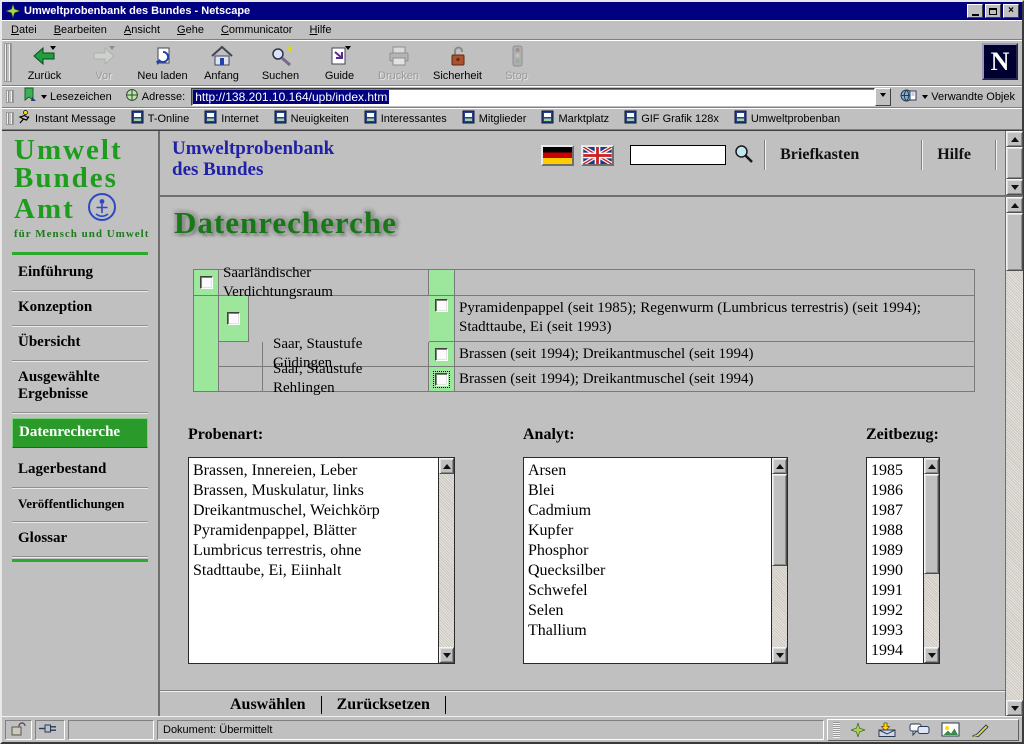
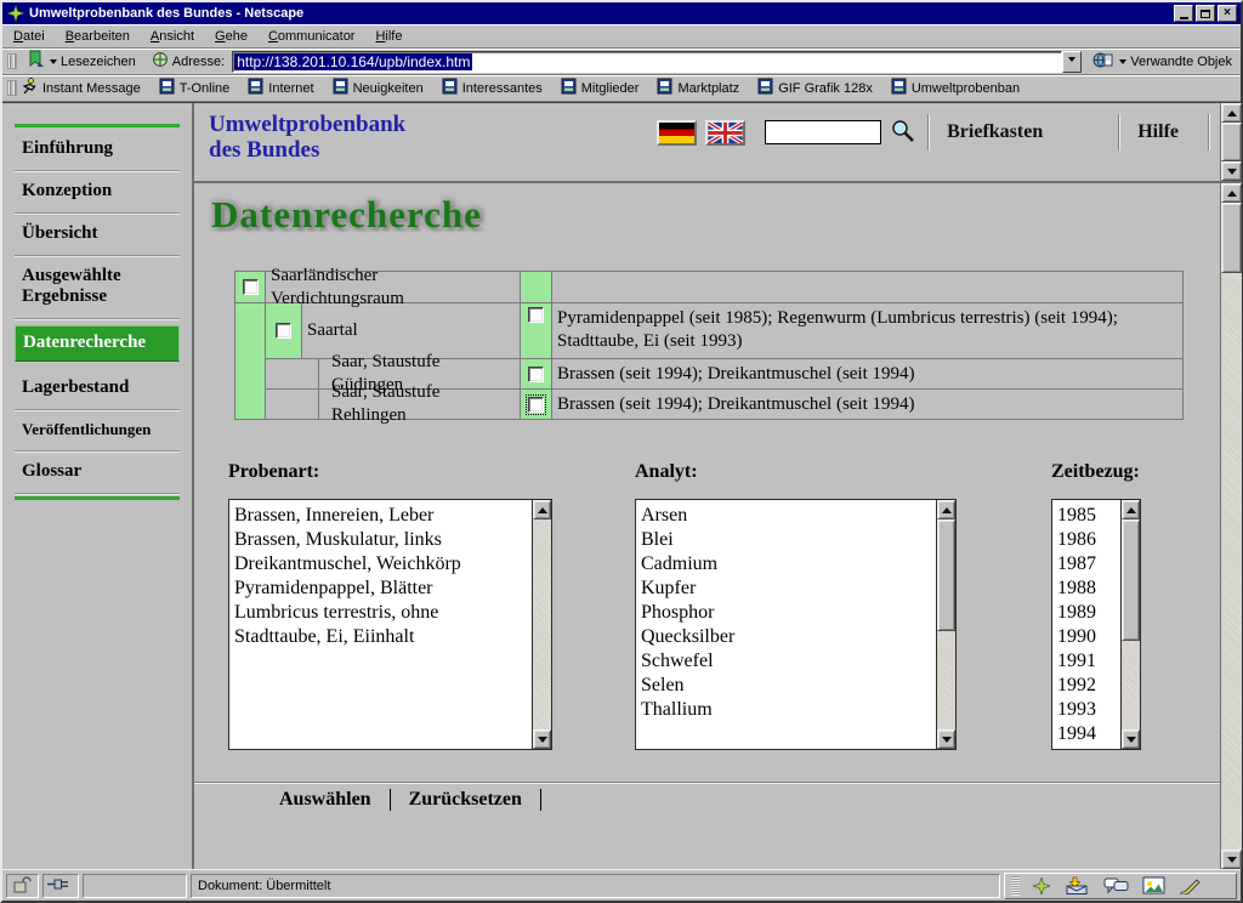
  Umweltprobenbank des Bundes - Netscape
  ×
  Datei
  Bearbeiten
  Ansicht
  Gehe
  Communicator
  Hilfe
- Zurück
- Vor
- Neu laden
- Anfang
- Suchen
- Guide
- Drucken
- Sicherheit
- Stop
- N
  Lesezeichen
  Adresse:
  http://138.201.10.164/upb/index.htm
  Verwandte Objek
  Instant Message
  T-Online
  Internet
  Neuigkeiten
  Interessantes
  Mitglieder
  Marktplatz
  GIF Grafik 128x
  Umweltprobenban
- Umwelt
- Bundes
- Amt
- für Mensch und Umwelt
  Einführung
  Konzeption
  Übersicht
  Ausgewählte Ergebnisse
  Datenrecherche
  Lagerbestand
  Veröffentlichungen
  Glossar
  Umweltprobenbank
  des Bundes
  Briefkasten
  Hilfe
  Datenrecherche
  Saarländischer Verdichtungsraum
+ Saartal
  Pyramidenpappel (seit 1985); Regenwurm (Lumbricus terrestris) (seit 1994); Stadttaube, Ei (seit 1993)
  Saar, Staustufe Güdingen
  Brassen (seit 1994); Dreikantmuschel (seit 1994)
  Saar, Staustufe Rehlingen
  Brassen (seit 1994); Dreikantmuschel (seit 1994)
  Probenart:
  Brassen, Innereien, Leber
  Brassen, Muskulatur, links
  Dreikantmuschel, Weichkörp
  Pyramidenpappel, Blätter
  Lumbricus terrestris, ohne
  Stadttaube, Ei, Eiinhalt
  Analyt:
  Arsen
  Blei
  Cadmium
  Kupfer
  Phosphor
  Quecksilber
  Schwefel
  Selen
  Thallium
  Zeitbezug:
  1985
  1986
  1987
  1988
  1989
  1990
  1991
  1992
  1993
  1994
  Auswählen
  Zurücksetzen
  Dokument: Übermittelt
